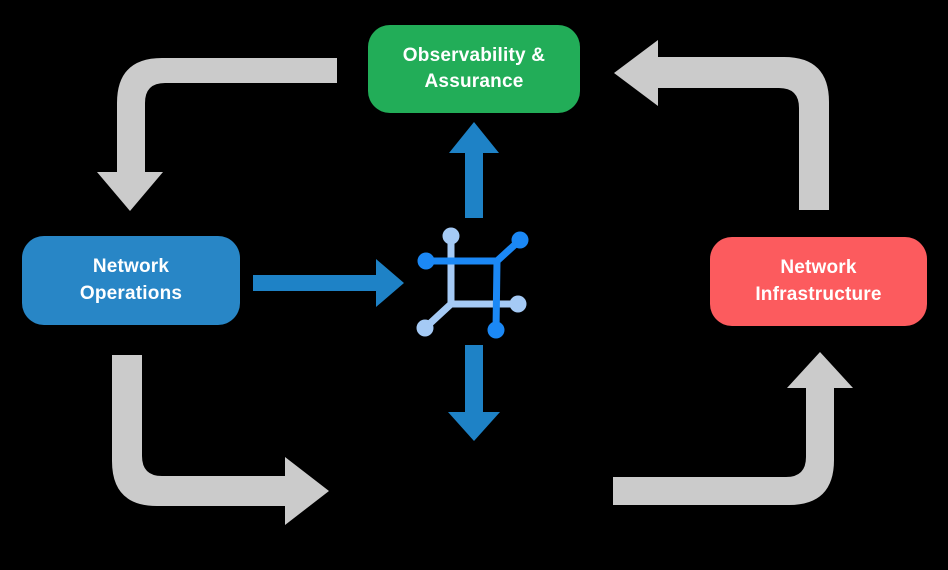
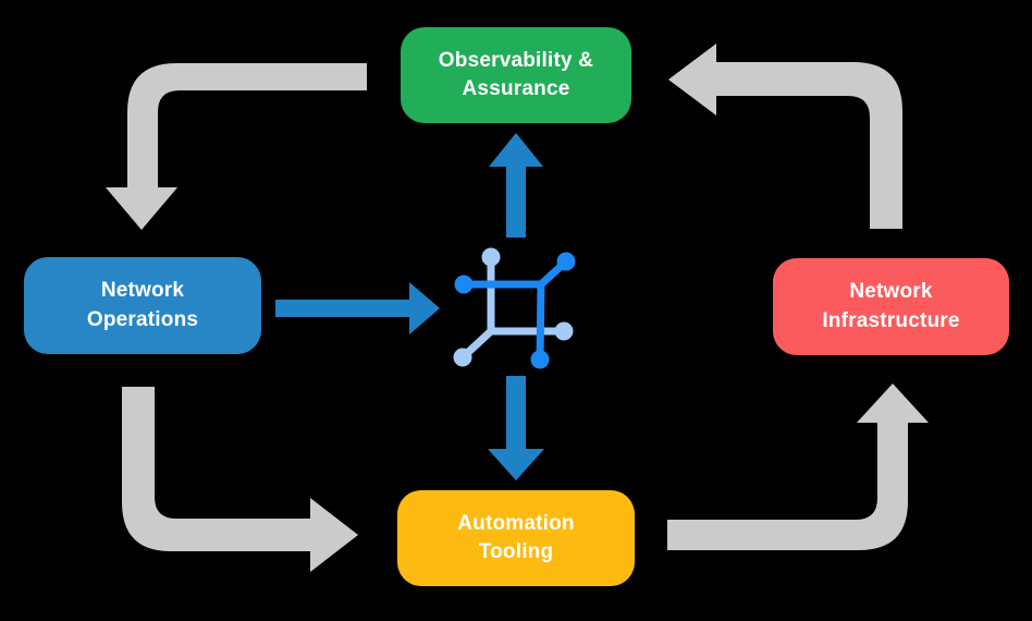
  Observability &
  Assurance
  Network
  Operations
  Network
  Infrastructure
+ Automation
+ Tooling
